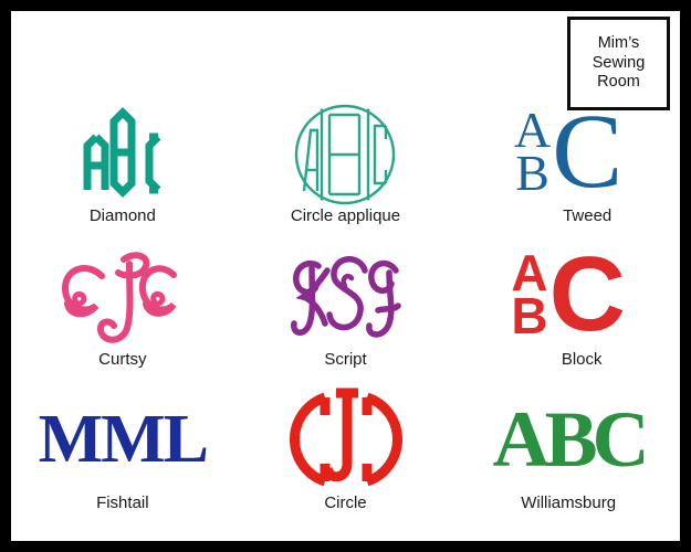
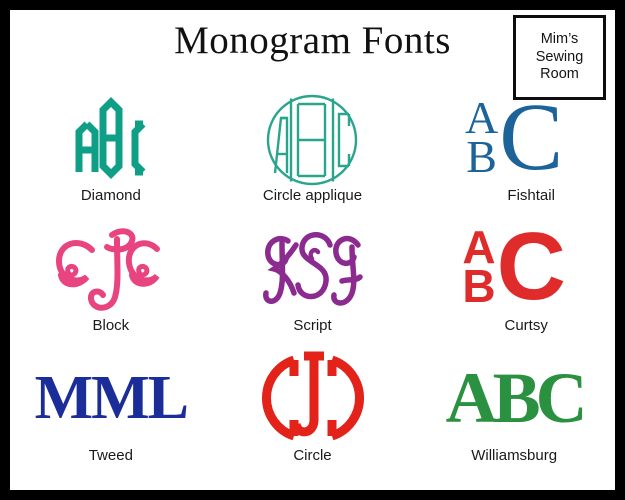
+ Monogram Fonts
  Mim’s
  Sewing
  Room
  Diamond
  Circle applique
  A
  B
  C
- Tweed
+ Fishtail
- Curtsy
+ Block
  Script
  A
  B
  C
- Block
+ Curtsy
  MML
- Fishtail
+ Tweed
  Circle
  ABC
  Williamsburg
